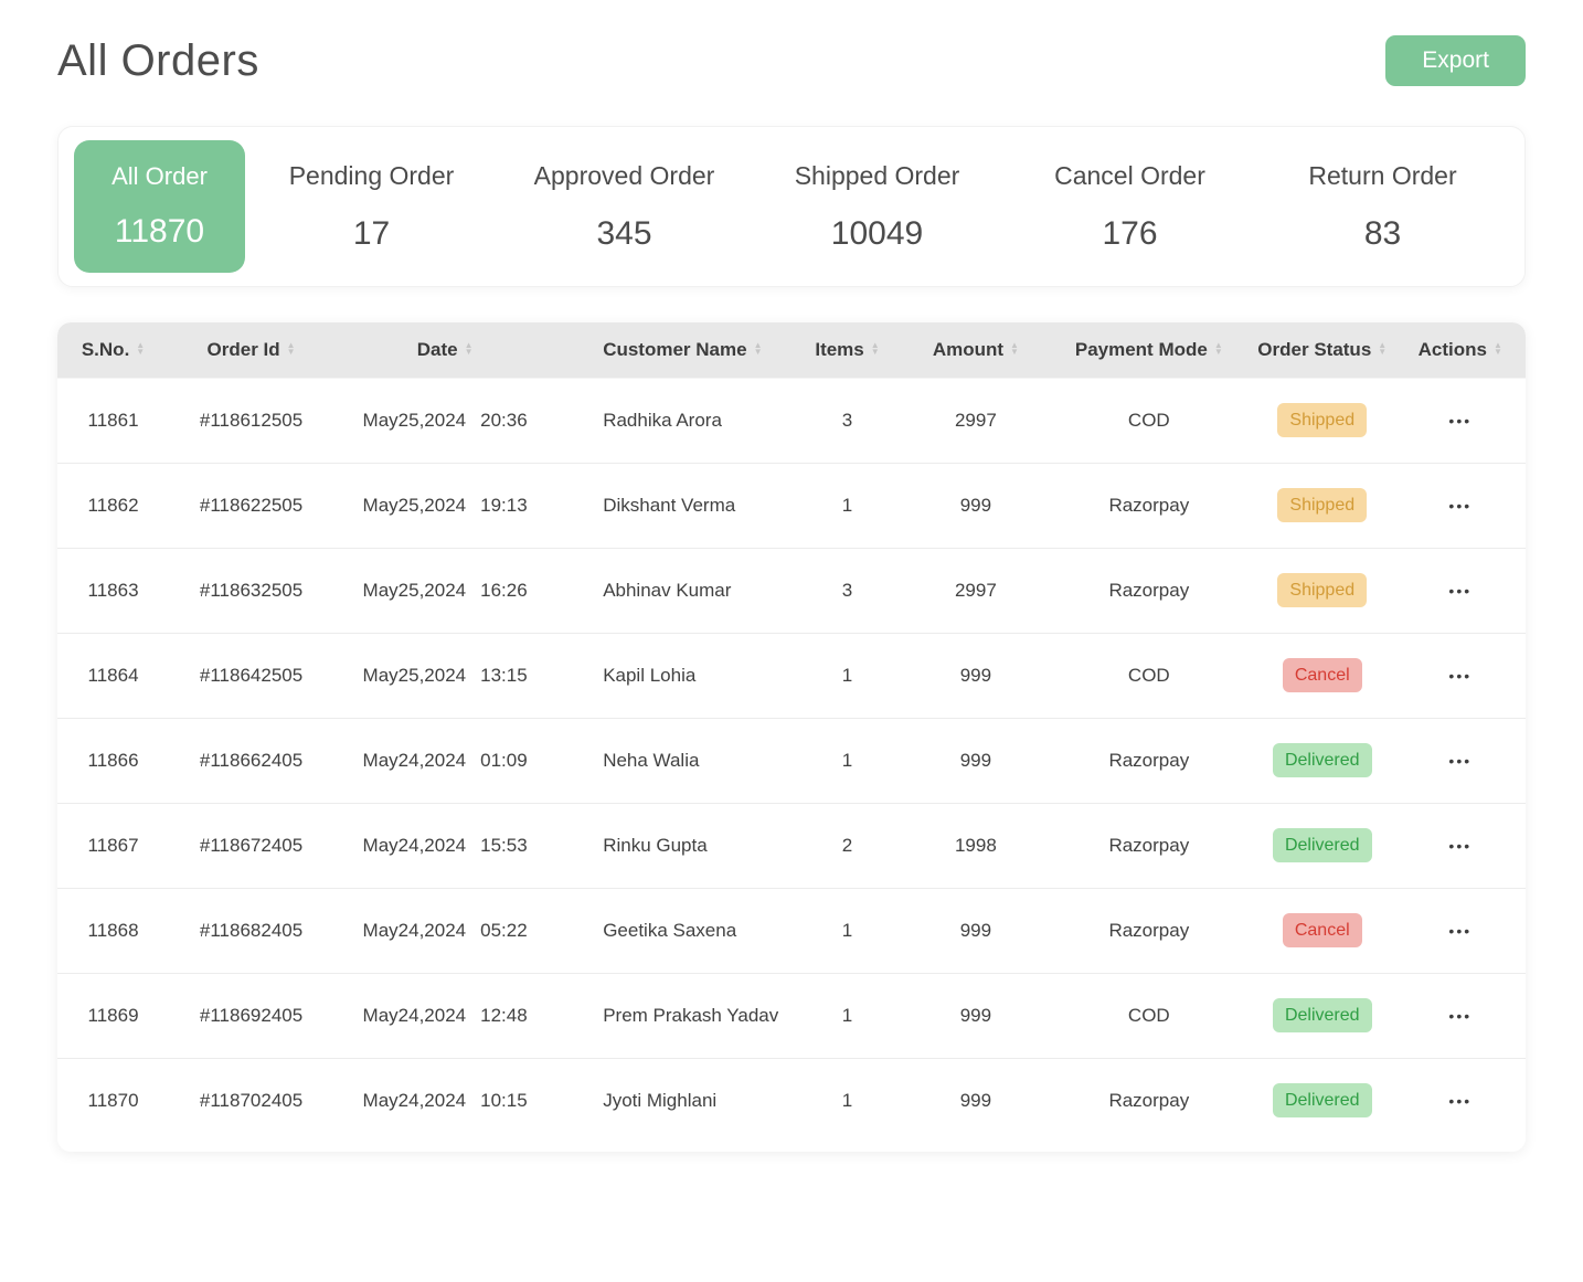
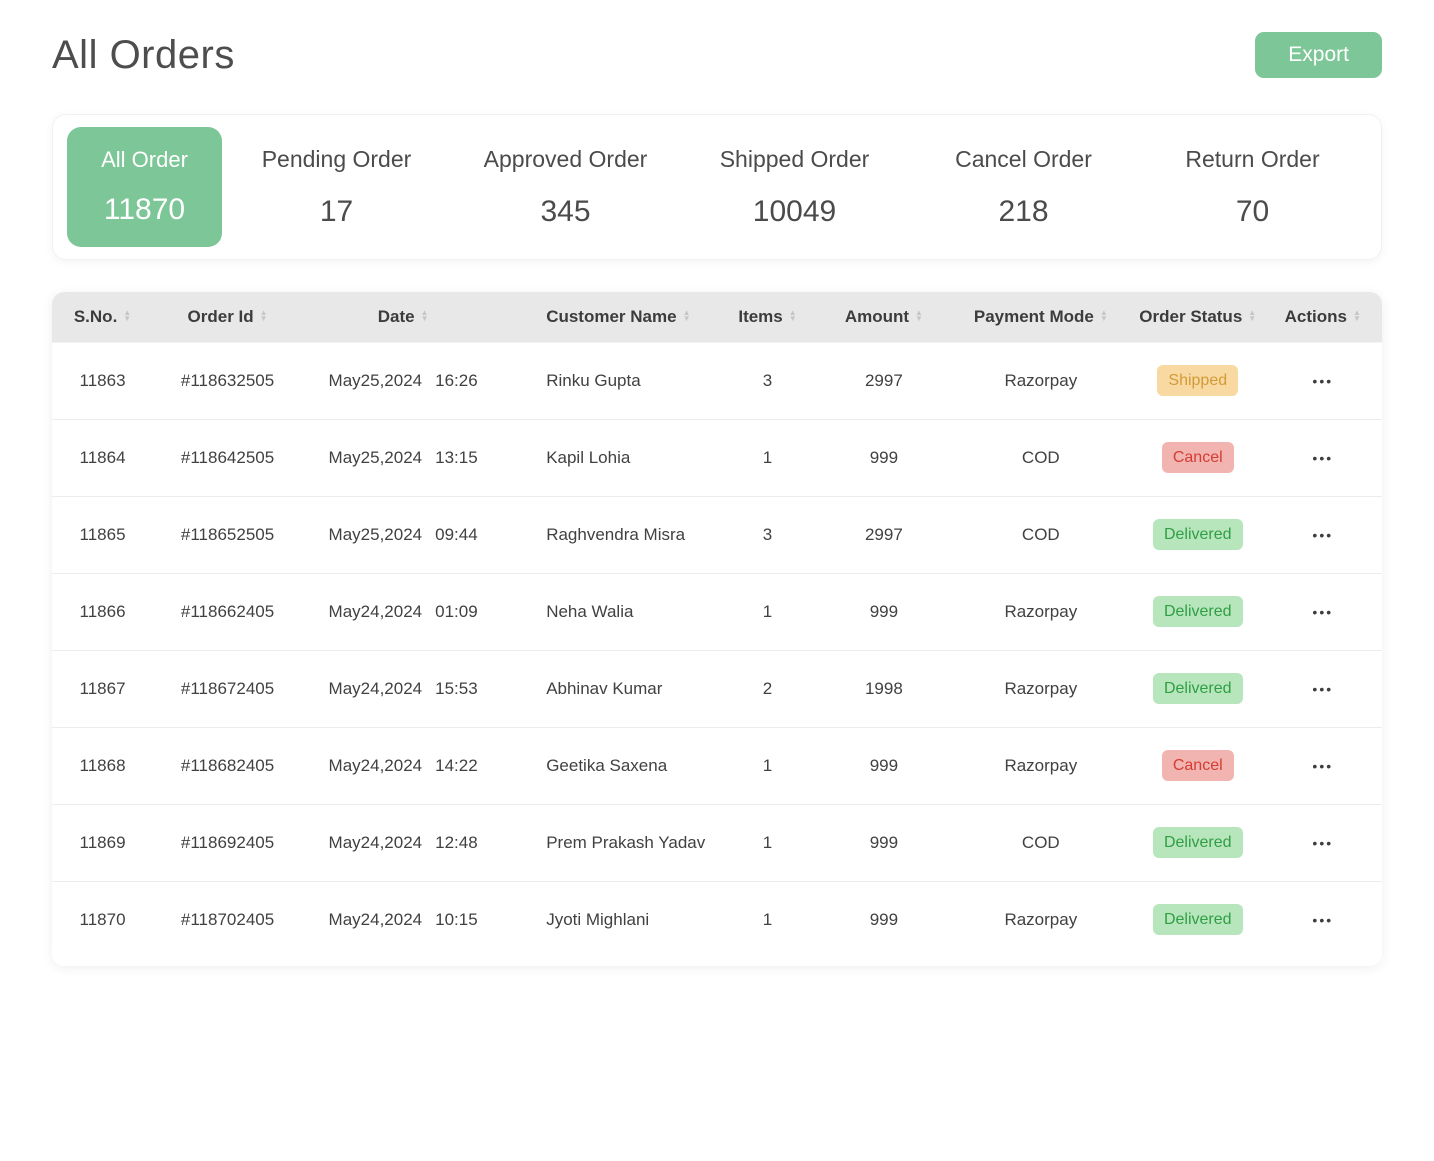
  All Orders
  Export
  All Order
  11870
  Pending Order
  17
  Approved Order
  345
  Shipped Order
  10049
  Cancel Order
- 176
+ 218
  Return Order
- 83
+ 70
  S.No. ▲▼	Order Id ▲▼	Date ▲▼	Customer Name ▲▼	Items ▲▼	Amount ▲▼	Payment Mode ▲▼	Order Status ▲▼	Actions ▲▼
- 11861	#118612505	May25,2024 20:36	Radhika Arora	3	2997	COD	Shipped	•••
- 11862	#118622505	May25,2024 19:13	Dikshant Verma	1	999	Razorpay	Shipped	•••
- 11863	#118632505	May25,2024 16:26	Abhinav Kumar	3	2997	Razorpay	Shipped	•••
+ 11863	#118632505	May25,2024 16:26	Rinku Gupta	3	2997	Razorpay	Shipped	•••
  11864	#118642505	May25,2024 13:15	Kapil Lohia	1	999	COD	Cancel	•••
+ 11865	#118652505	May25,2024 09:44	Raghvendra Misra	3	2997	COD	Delivered	•••
  11866	#118662405	May24,2024 01:09	Neha Walia	1	999	Razorpay	Delivered	•••
- 11867	#118672405	May24,2024 15:53	Rinku Gupta	2	1998	Razorpay	Delivered	•••
+ 11867	#118672405	May24,2024 15:53	Abhinav Kumar	2	1998	Razorpay	Delivered	•••
- 11868	#118682405	May24,2024 05:22	Geetika Saxena	1	999	Razorpay	Cancel	•••
+ 11868	#118682405	May24,2024 14:22	Geetika Saxena	1	999	Razorpay	Cancel	•••
  11869	#118692405	May24,2024 12:48	Prem Prakash Yadav	1	999	COD	Delivered	•••
  11870	#118702405	May24,2024 10:15	Jyoti Mighlani	1	999	Razorpay	Delivered	•••
